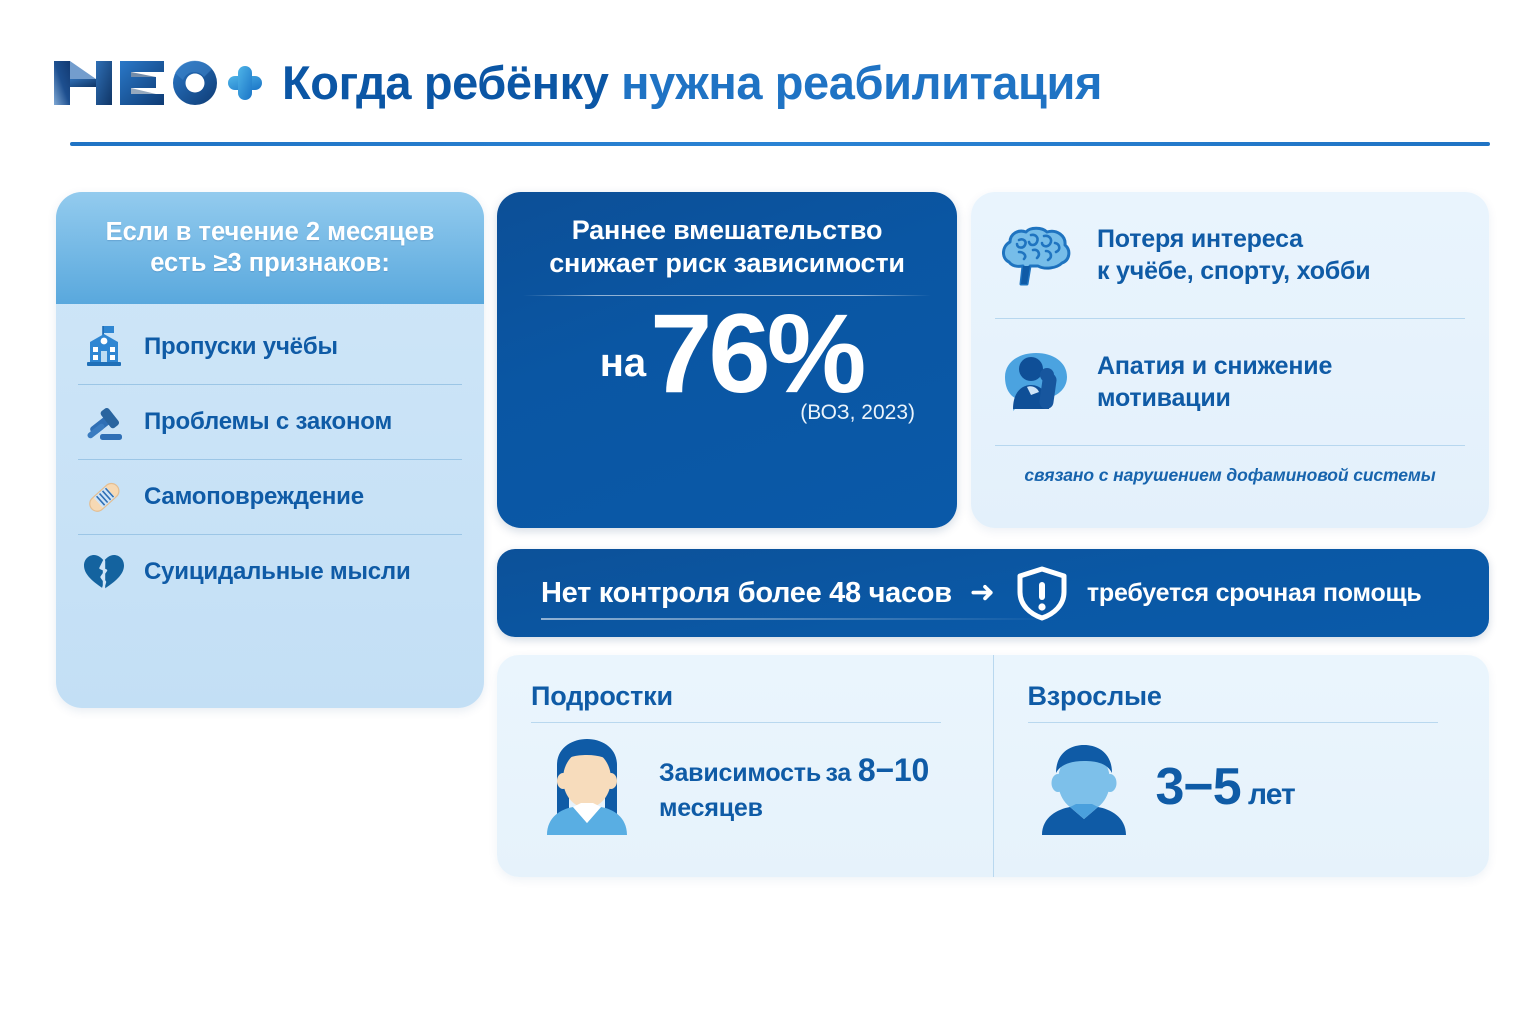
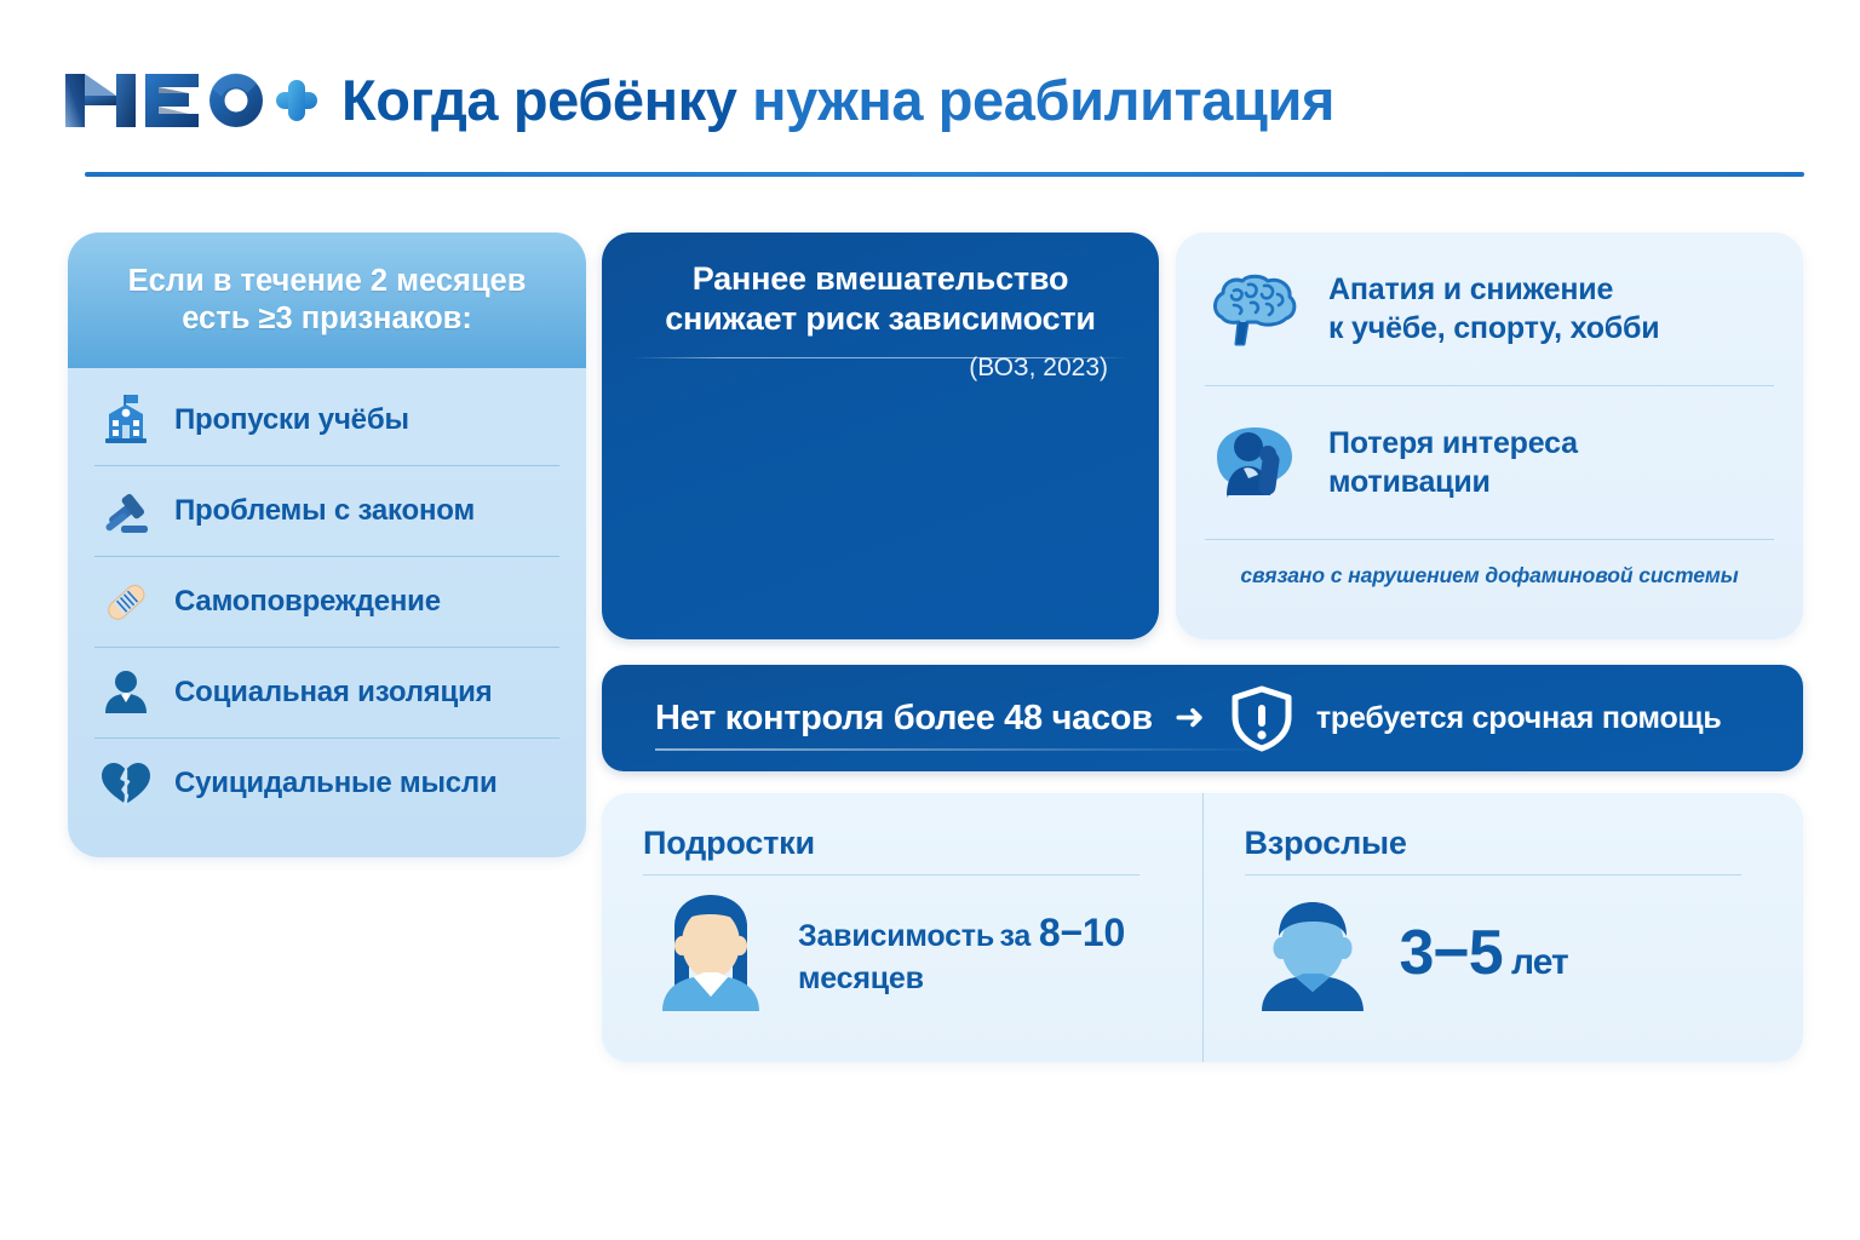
  Когда ребёнку нужна реабилитация
  Если в течение 2 месяцев
  есть ≥3 признаков:
  Пропуски учёбы
  Проблемы с законом
  Самоповреждение
+ Социальная изоляция
  Суицидальные мысли
  Раннее вмешательство
  снижает риск зависимости
- на
- 76%
  (ВОЗ, 2023)
- Потеря интереса
+ Апатия и снижение
  к учёбе, спорту, хобби
- Апатия и снижение
+ Потеря интереса
  мотивации
  связано с нарушением дофаминовой системы
  Нет контроля более 48 часов
  ➜
  требуется срочная помощь
  Подростки
  Зависимость за 8−10 месяцев
  Взрослые
  3−5 лет
